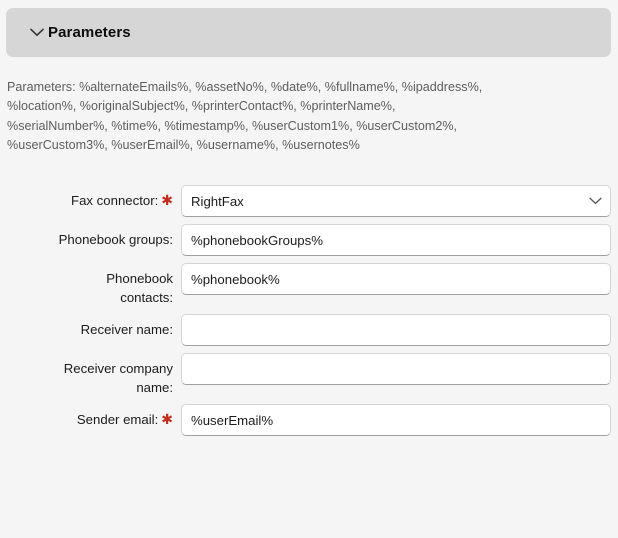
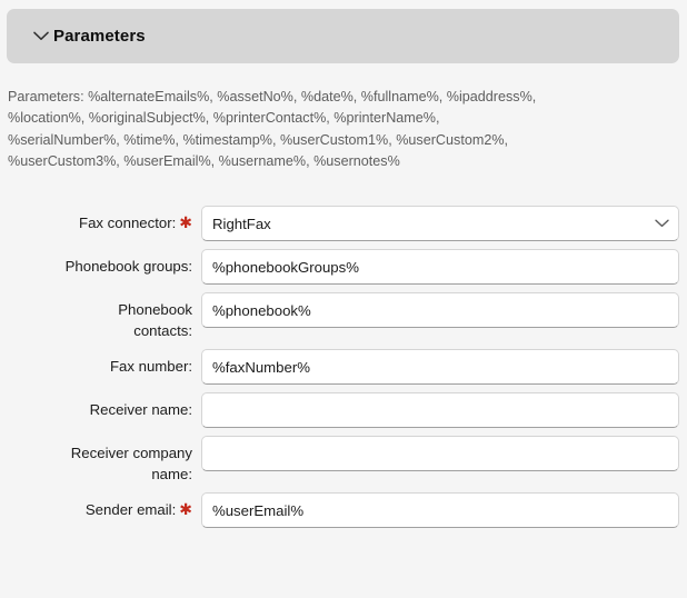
  Parameters
  Parameters: %alternateEmails%, %assetNo%, %date%, %fullname%, %ipaddress%,
  %location%, %originalSubject%, %printerContact%, %printerName%,
  %serialNumber%, %time%, %timestamp%, %userCustom1%, %userCustom2%,
  %userCustom3%, %userEmail%, %username%, %usernotes%
  Fax connector: ✱
  RightFax
  Phonebook groups:
  %phonebookGroups%
  Phonebook
  contacts:
  %phonebook%
+ Fax number:
+ %faxNumber%
  Receiver name:
  Receiver company
  name:
  Sender email: ✱
  %userEmail%
